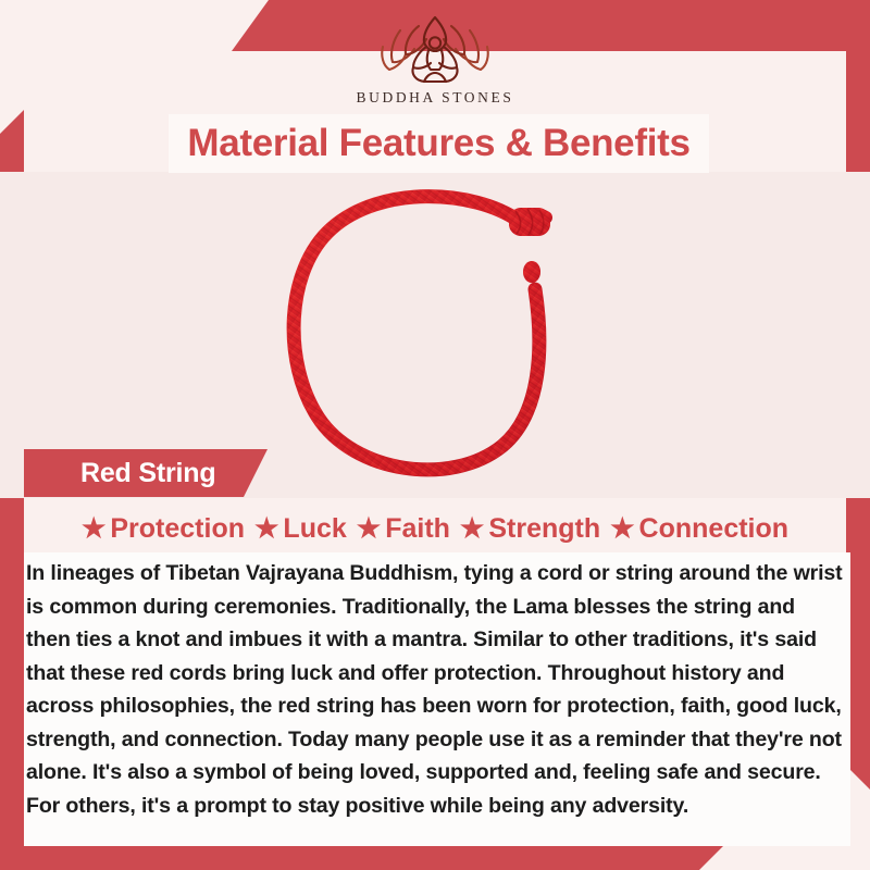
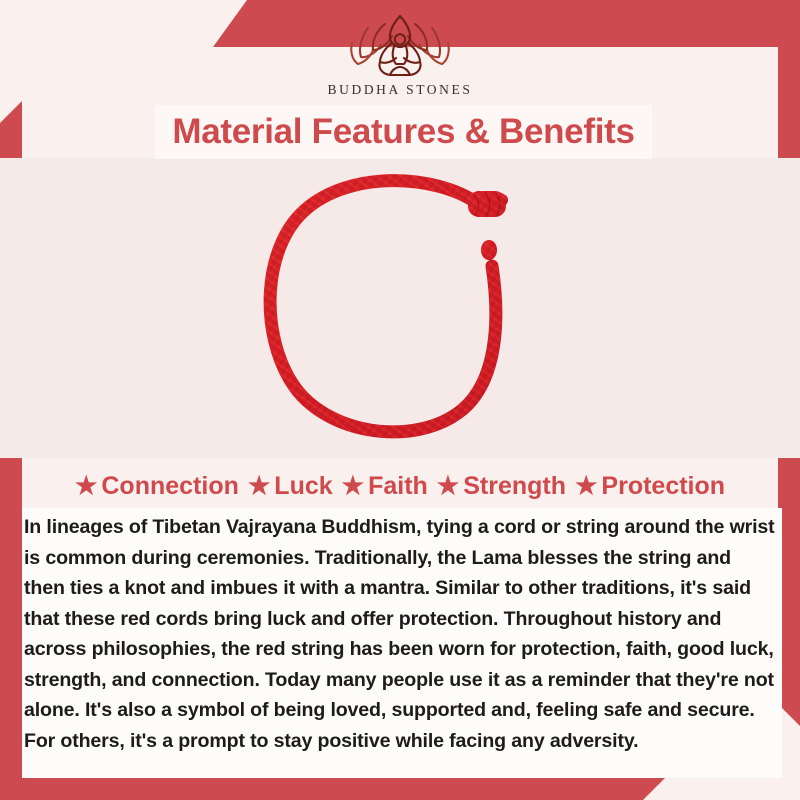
  BUDDHA STONES
  Material Features & Benefits
- Red String
  ★
- Protection
+ Connection
  ★
  Luck
  ★
  Faith
  ★
  Strength
  ★
- Connection
+ Protection
- In lineages of Tibetan Vajrayana Buddhism, tying a cord or string around the wrist is common during ceremonies. Traditionally, the Lama blesses the string and then ties a knot and imbues it with a mantra. Similar to other traditions, it's said that these red cords bring luck and offer protection. Throughout history and across philosophies, the red string has been worn for protection, faith, good luck, strength, and connection. Today many people use it as a reminder that they're not alone. It's also a symbol of being loved, supported and, feeling safe and secure. For others, it's a prompt to stay positive while being any adversity.
+ In lineages of Tibetan Vajrayana Buddhism, tying a cord or string around the wrist is common during ceremonies. Traditionally, the Lama blesses the string and then ties a knot and imbues it with a mantra. Similar to other traditions, it's said that these red cords bring luck and offer protection. Throughout history and across philosophies, the red string has been worn for protection, faith, good luck, strength, and connection. Today many people use it as a reminder that they're not alone. It's also a symbol of being loved, supported and, feeling safe and secure. For others, it's a prompt to stay positive while facing any adversity.
